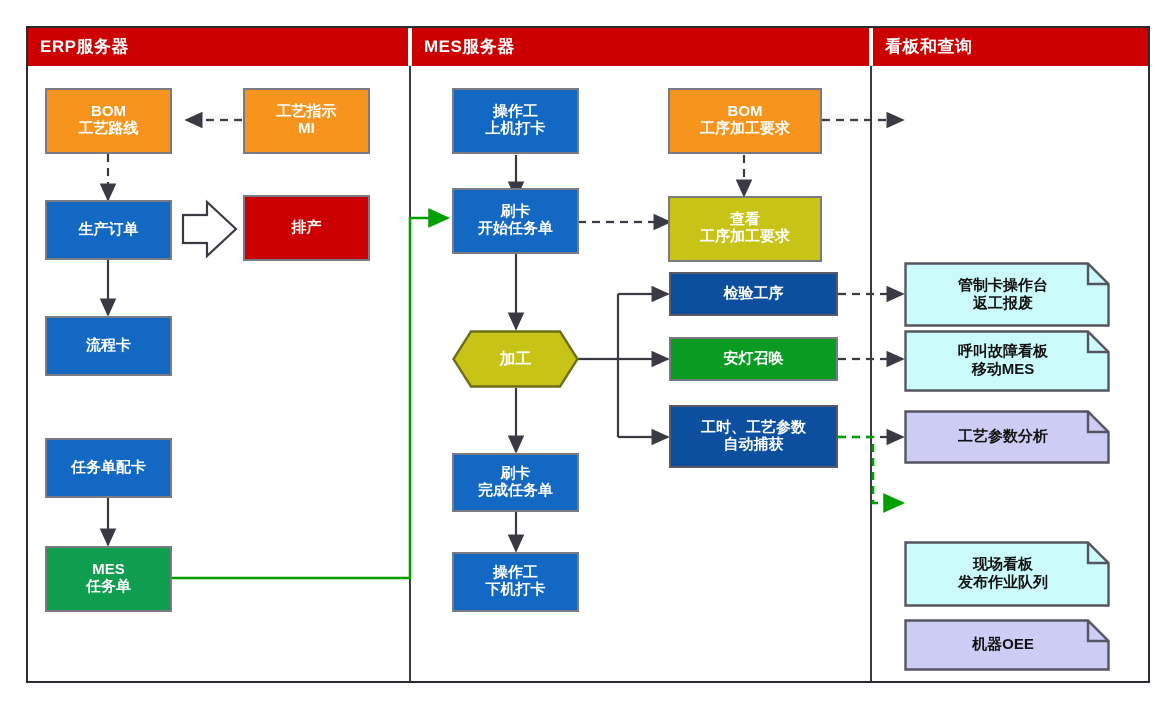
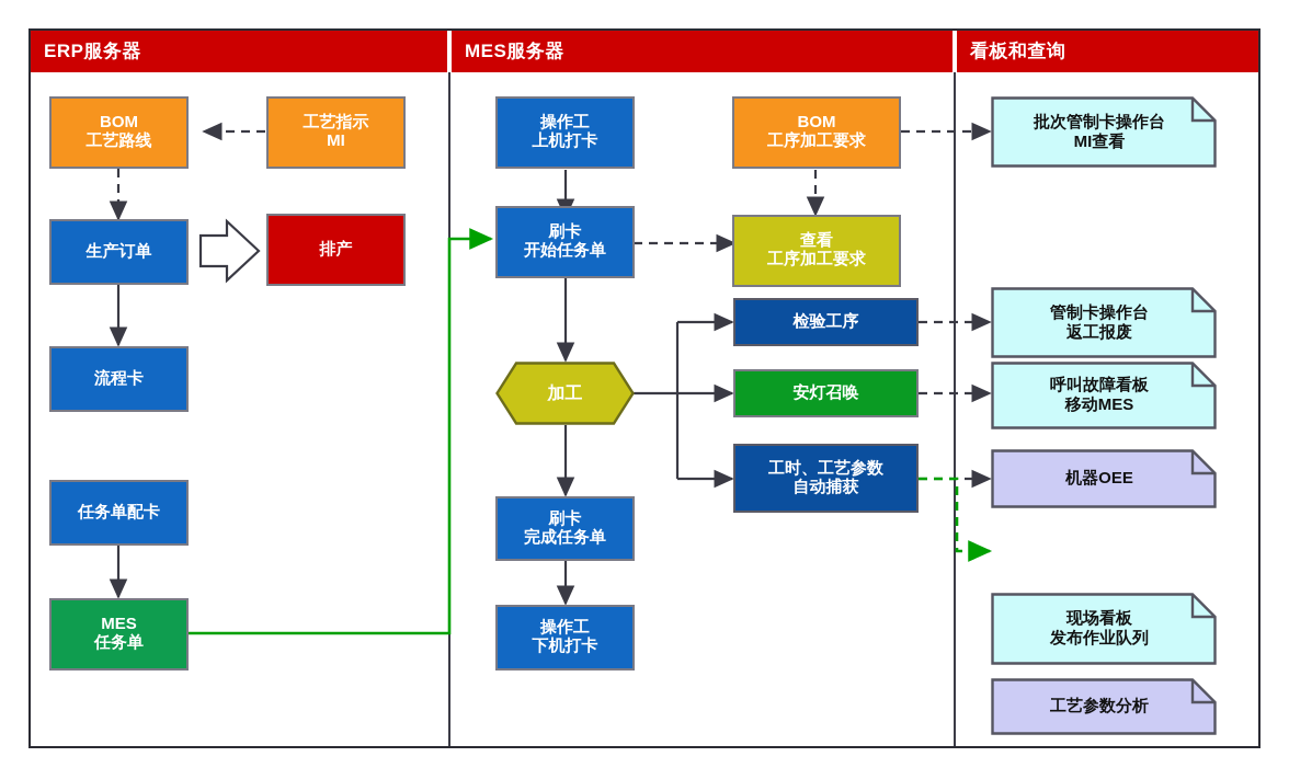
  ERP服务器
  MES服务器
  看板和查询
  BOM
  工艺路线
  工艺指示
  MI
  生产订单
  排产
  流程卡
  任务单配卡
  MES
  任务单
  操作工
  上机打卡
  刷卡
  开始任务单
  BOM
  工序加工要求
  查看
  工序加工要求
  加工
  检验工序
  安灯召唤
  工时、工艺参数
  自动捕获
  刷卡
  完成任务单
  操作工
  下机打卡
+ 批次管制卡操作台
+ MI查看
  管制卡操作台
  返工报废
  呼叫故障看板
  移动MES
- 工艺参数分析
+ 机器OEE
  现场看板
  发布作业队列
- 机器OEE
+ 工艺参数分析
